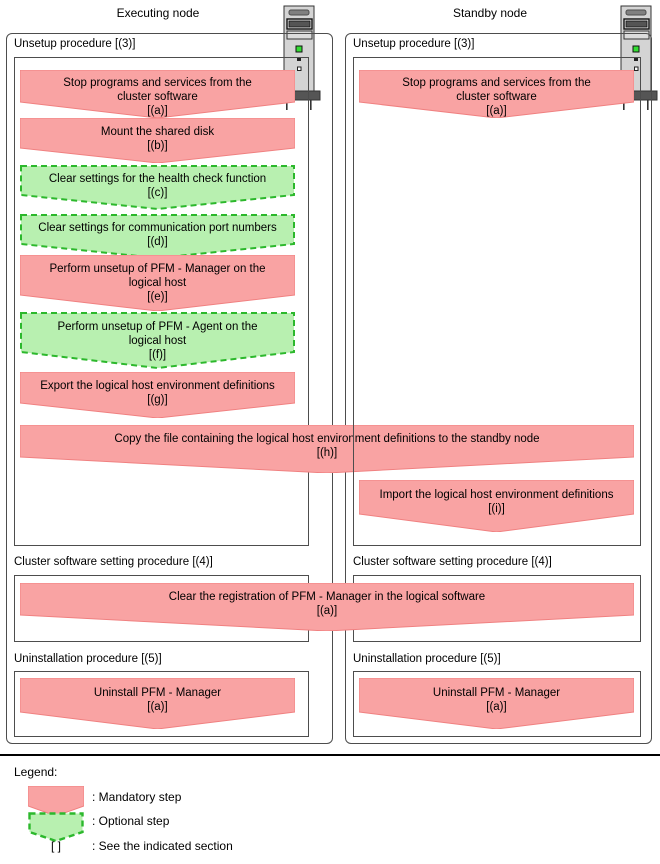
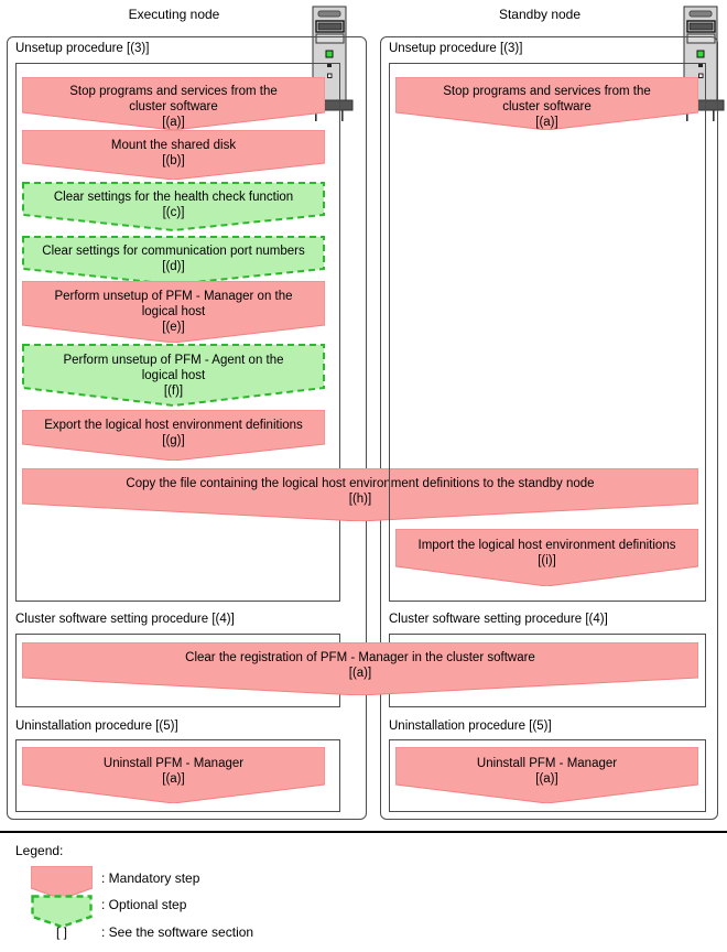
  Executing node
  Standby node
  Unsetup procedure [(3)]
  Stop programs and services from the
  cluster software
  [(a)]
  Mount the shared disk
  [(b)]
  Clear settings for the health check function
  [(c)]
  Clear settings for communication port numbers
  [(d)]
  Perform unsetup of PFM - Manager on the
  logical host
  [(e)]
  Perform unsetup of PFM - Agent on the
  logical host
  [(f)]
  Export the logical host environment definitions
  [(g)]
  Copy the file containing the logical host environment definitions to the standby node
  [(h)]
  Unsetup procedure [(3)]
  Stop programs and services from the
  cluster software
  [(a)]
  Import the logical host environment definitions
  [(i)]
  Cluster software setting procedure [(4)]
  Cluster software setting procedure [(4)]
- Clear the registration of PFM - Manager in the logical software
+ Clear the registration of PFM - Manager in the cluster software
  [(a)]
  Uninstallation procedure [(5)]
  Uninstall PFM - Manager
  [(a)]
  Uninstallation procedure [(5)]
  Uninstall PFM - Manager
  [(a)]
  Legend:
  : Mandatory step
  : Optional step
  [ ]
- : See the indicated section
+ : See the software section
